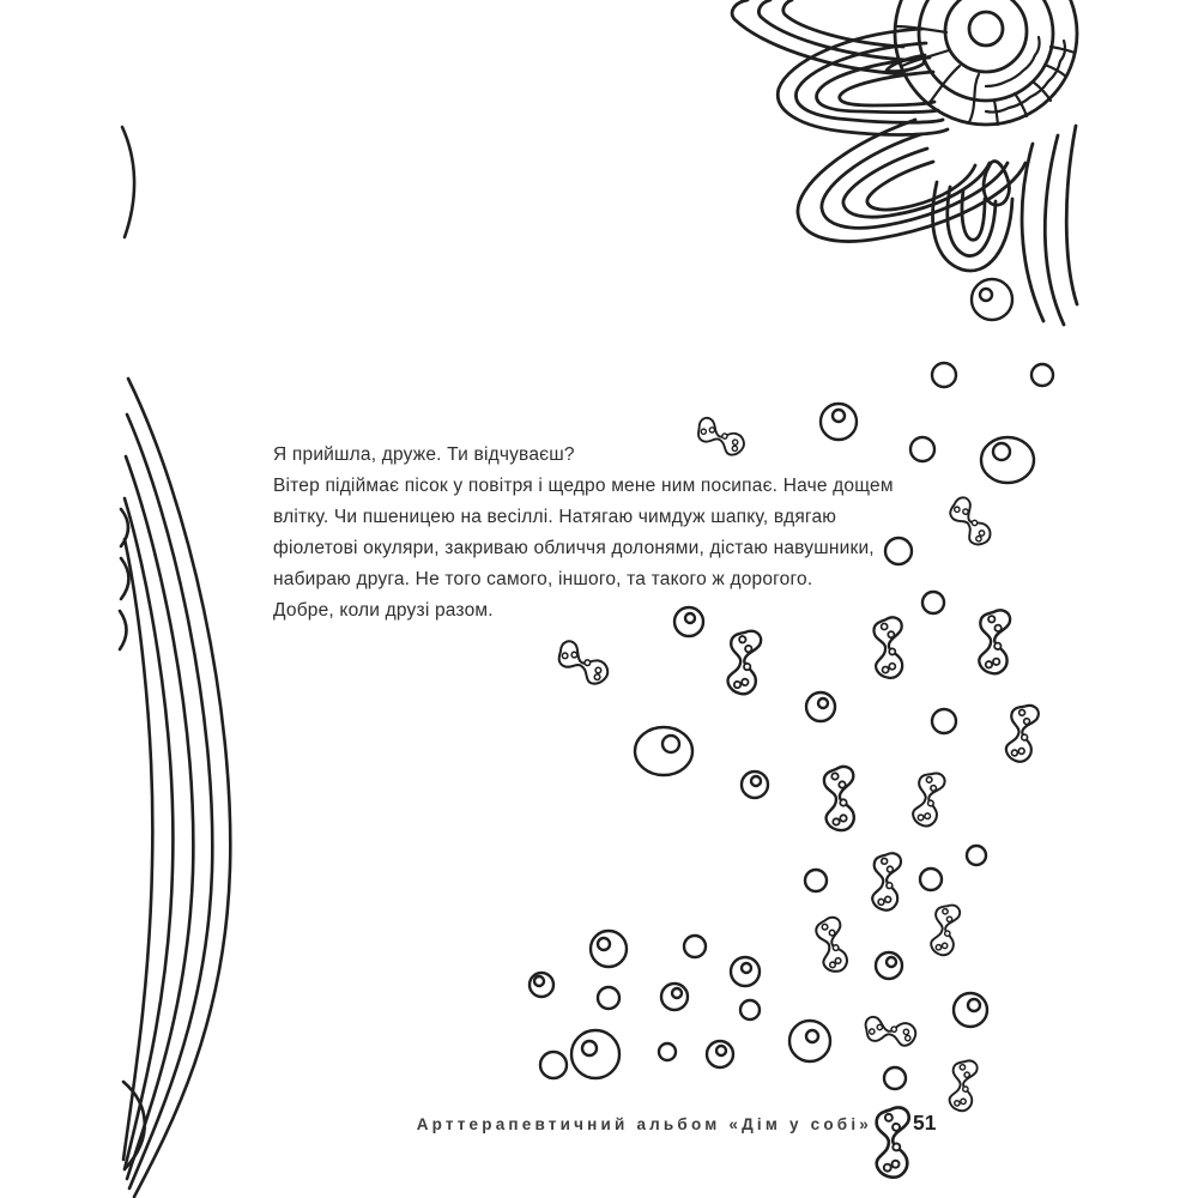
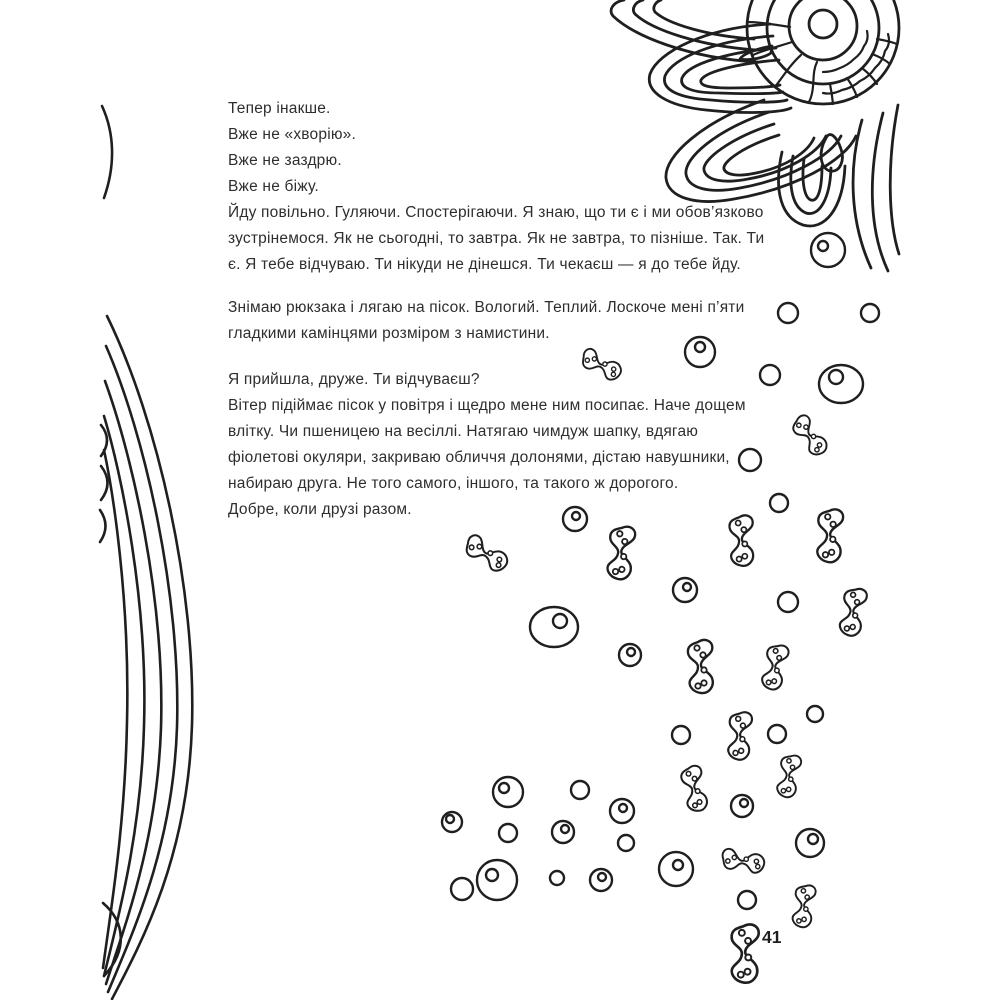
+ Тепер інакше.
+ Вже не «хворію».
+ Вже не заздрю.
+ Вже не біжу.
+ Йду повільно. Гуляючи. Спостерігаючи. Я знаю, що ти є і ми обов’язково
+ зустрінемося. Як не сьогодні, то завтра. Як не завтра, то пізніше. Так. Ти
+ є. Я тебе відчуваю. Ти нікуди не дінешся. Ти чекаєш — я до тебе йду.
+ Знімаю рюкзака і лягаю на пісок. Вологий. Теплий. Лоскоче мені п’яти
+ гладкими камінцями розміром з намистини.
  Я прийшла, друже. Ти відчуваєш?
  Вітер підіймає пісок у повітря і щедро мене ним посипає. Наче дощем
  влітку. Чи пшеницею на весіллі. Натягаю чимдуж шапку, вдягаю
  фіолетові окуляри, закриваю обличчя долонями, дістаю навушники,
  набираю друга. Не того самого, іншого, та такого ж дорогого.
  Добре, коли друзі разом.
- Арттерапевтичний альбом «Дім у собі»
- 51
+ 41
